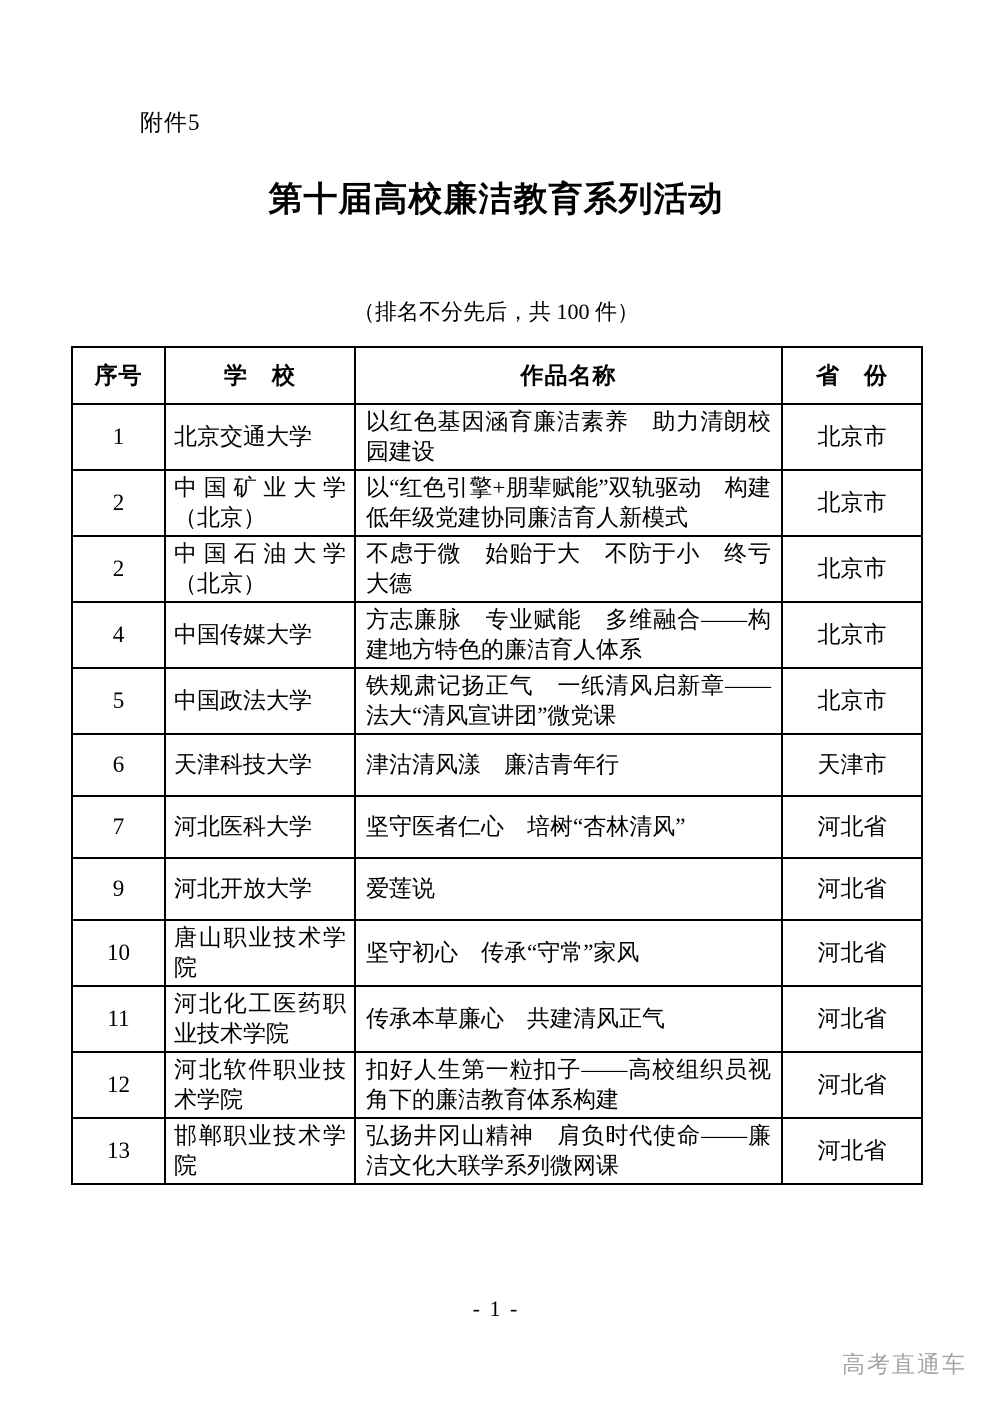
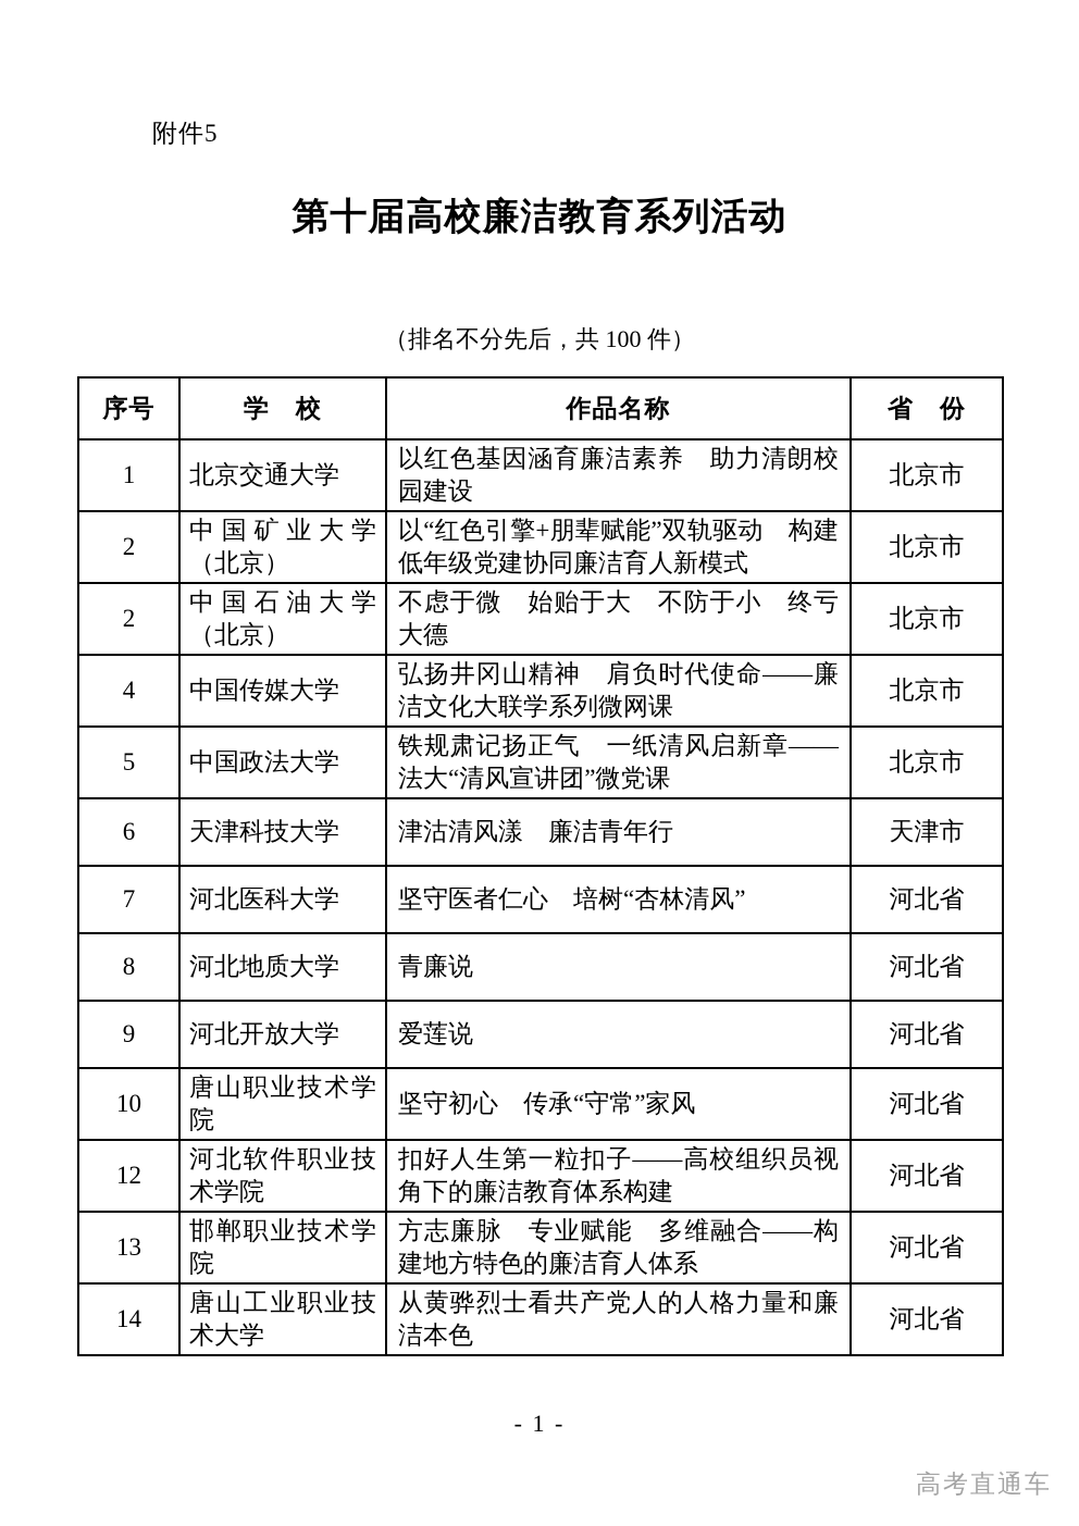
  附件5
  第十届高校廉洁教育系列活动
  （排名不分先后，共 100 件）
  序号	学 校	作品名称	省 份
  1	北京交通大学	以红色基因涵育廉洁素养 助力清朗校园建设	北京市
  2	中国矿业大学（北京）	以“红色引擎+朋辈赋能”双轨驱动 构建低年级党建协同廉洁育人新模式	北京市
  2	中国石油大学（北京）	不虑于微 始贻于大 不防于小 终亏大德	北京市
- 4	中国传媒大学	方志廉脉 专业赋能 多维融合——构建地方特色的廉洁育人体系	北京市
+ 4	中国传媒大学	弘扬井冈山精神 肩负时代使命——廉洁文化大联学系列微网课	北京市
  5	中国政法大学	铁规肃记扬正气 一纸清风启新章——法大“清风宣讲团”微党课	北京市
  6	天津科技大学	津沽清风漾 廉洁青年行	天津市
  7	河北医科大学	坚守医者仁心 培树“杏林清风”	河北省
+ 8	河北地质大学	青廉说	河北省
  9	河北开放大学	爱莲说	河北省
  10	唐山职业技术学院	坚守初心 传承“守常”家风	河北省
- 11	河北化工医药职业技术学院	传承本草廉心 共建清风正气	河北省
  12	河北软件职业技术学院	扣好人生第一粒扣子——高校组织员视角下的廉洁教育体系构建	河北省
- 13	邯郸职业技术学院	弘扬井冈山精神 肩负时代使命——廉洁文化大联学系列微网课	河北省
+ 13	邯郸职业技术学院	方志廉脉 专业赋能 多维融合——构建地方特色的廉洁育人体系	河北省
+ 14	唐山工业职业技术大学	从黄骅烈士看共产党人的人格力量和廉洁本色	河北省
  - 1 -
  高考直通车
